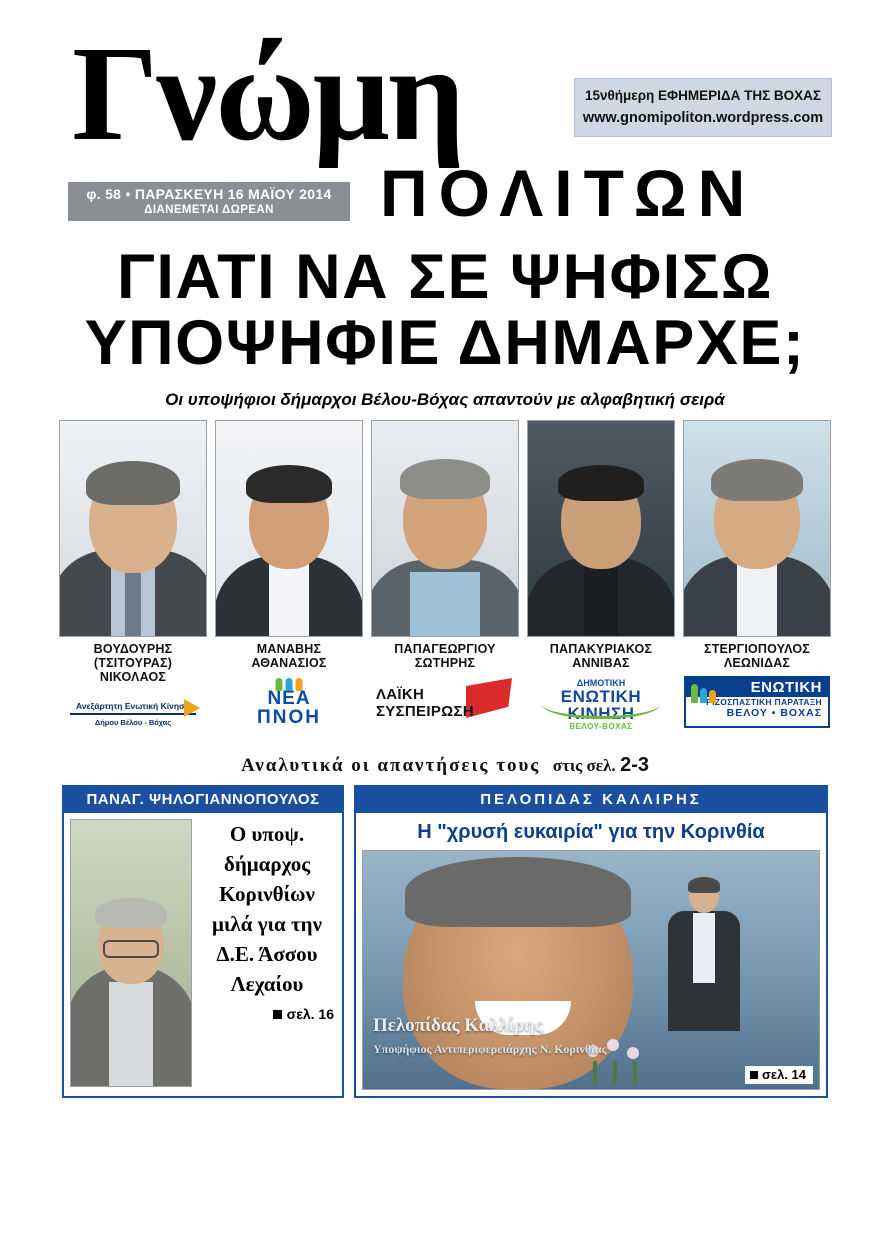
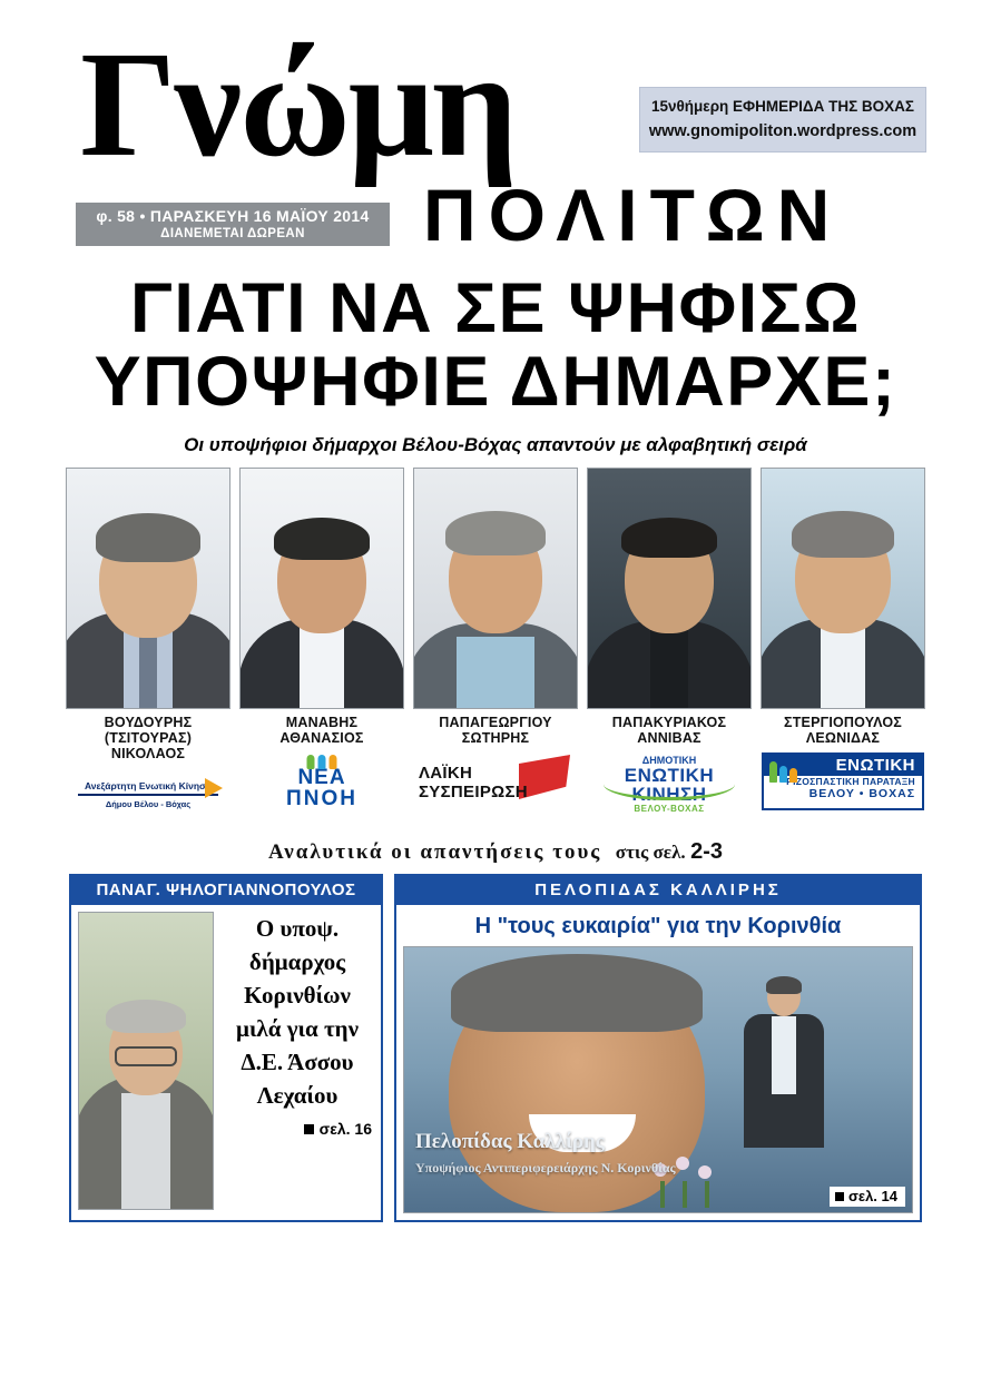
  Γνώμη
  ΠΟΛΙΤΩΝ
  15νθήμερη ΕΦΗΜΕΡΙΔΑ ΤΗΣ ΒΟΧΑΣ
  www.gnomipoliton.wordpress.com
  φ. 58 • ΠΑΡΑΣΚΕΥΗ 16 ΜΑΪΟΥ 2014
  ΔΙΑΝΕΜΕΤΑΙ ΔΩΡΕΑΝ
  ΓΙΑΤΙ ΝΑ ΣΕ ΨΗΦΙΣΩ
  ΥΠΟΨΗΦΙΕ ΔΗΜΑΡΧΕ;
  Οι υποψήφιοι δήμαρχοι Βέλου-Βόχας απαντούν με αλφαβητική σειρά
  ΒΟΥΔΟΥΡΗΣ (ΤΣΙΤΟΥΡΑΣ)
  ΝΙΚΟΛΑΟΣ
  Ανεξάρτητη Ενωτική Κίνηση
  Δήμου Βέλου - Βόχας
  ΜΑΝΑΒΗΣ
  ΑΘΑΝΑΣΙΟΣ
  ΝΕΑ
  ΠΝΟΗ
  ΠΑΠΑΓΕΩΡΓΙΟΥ
  ΣΩΤΗΡΗΣ
  ΛΑΪΚΗ
  ΣΥΣΠΕΙΡΩΣΗ
  ΠΑΠΑΚΥΡΙΑΚΟΣ
  ΑΝΝΙΒΑΣ
  ΔΗΜΟΤΙΚΗ
  ΕΝΩΤΙΚΗ ΚΙΝΗΣΗ
  ΒΕΛΟΥ-ΒΟΧΑΣ
  ΣΤΕΡΓΙΟΠΟΥΛΟΣ
  ΛΕΩΝΙΔΑΣ
  ΕΝΩΤΙΚΗ
  ΖΟΣΠΑΣΤΙΚΗ ΠΑΡΑΤΑΞΗ
  ΒΕΛΟΥ • ΒΟΧΑΣ
  Αναλυτικά οι απαντήσεις τους στις σελ. 2-3
  ΠΑΝΑΓ. ΨΗΛΟΓΙΑΝΝΟΠΟΥΛΟΣ
  Ο υποψ.
  δήμαρχος
  Κορινθίων
  μιλά για την
  Δ.Ε. Άσσου
  Λεχαίου
  σελ. 16
  ΠΕΛΟΠΙΔΑΣ ΚΑΛΛΙΡΗΣ
- Η "χρυσή ευκαιρία" για την Κορινθία
+ Η "τους ευκαιρία" για την Κορινθία
  Πελοπίδας Καλλίρης
  Υποψήφιος Αντιπεριφερειάρχης Ν. Κορινθίας
  σελ. 14
